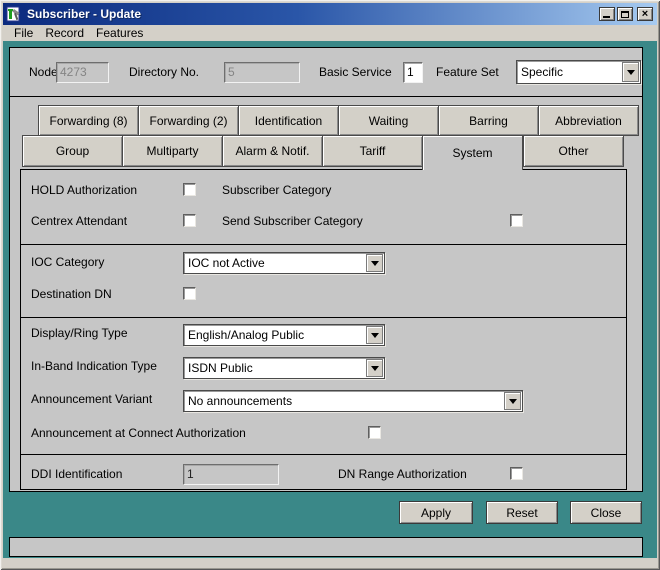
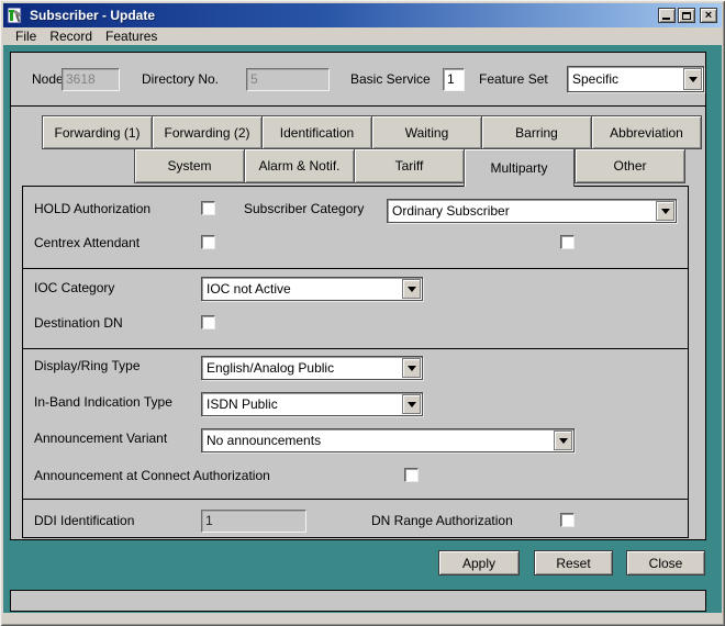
  Subscriber - Update
  ×
  File
  Record
  Features
  Node
- 4273
+ 3618
  Directory No.
  5
  Basic Service
  1
  Feature Set
  Specific
- Forwarding (8)
+ Forwarding (1)
  Forwarding (2)
  Identification
  Waiting
  Barring
  Abbreviation
- Group
- Multiparty
+ System
  Alarm & Notif.
  Tariff
- System
+ Multiparty
  Other
  HOLD Authorization
  Subscriber Category
+ Ordinary Subscriber
  Centrex Attendant
- Send Subscriber Category
  IOC Category
  IOC not Active
  Destination DN
  Display/Ring Type
  English/Analog Public
  In-Band Indication Type
  ISDN Public
  Announcement Variant
  No announcements
  Announcement at Connect Authorization
  DDI Identification
  1
  DN Range Authorization
  Apply
  Reset
  Close
